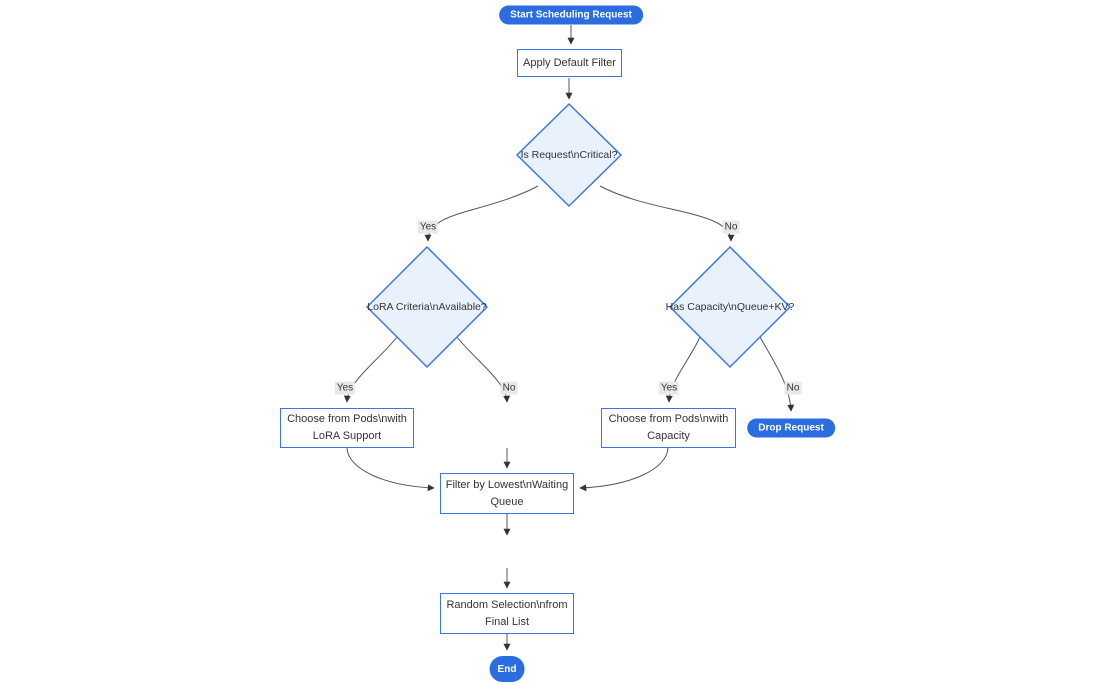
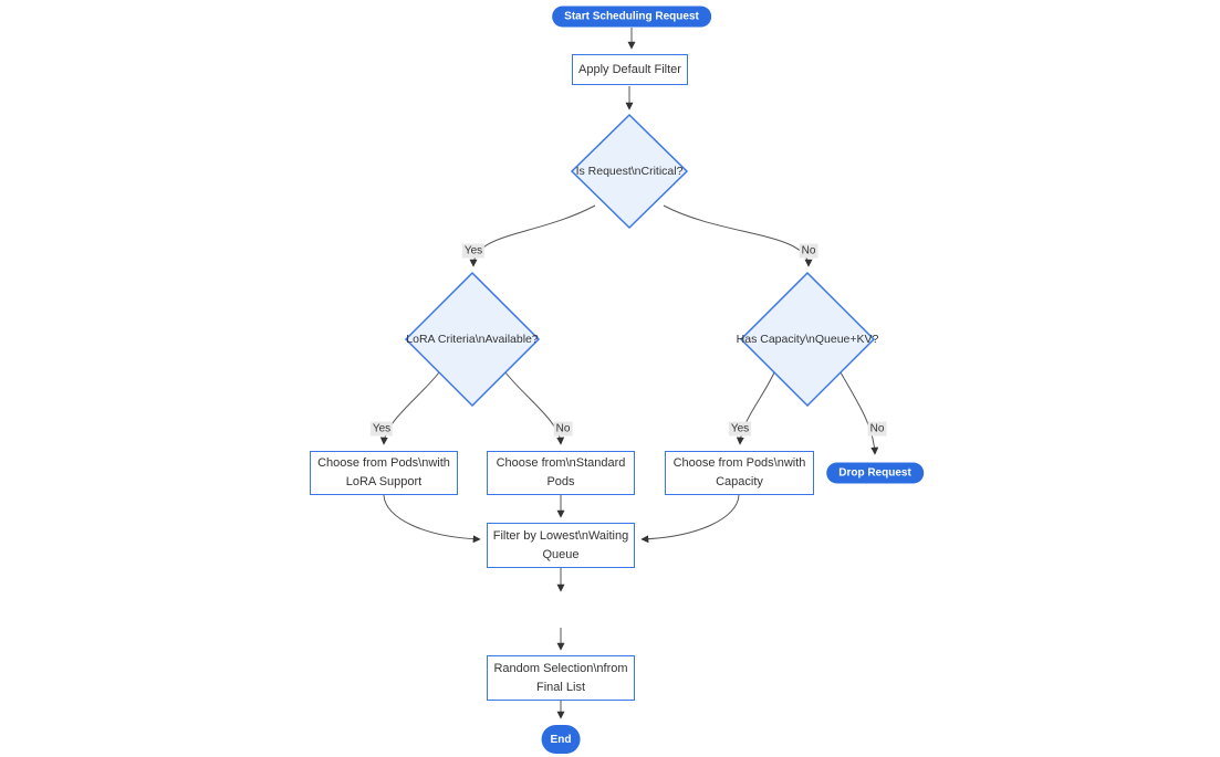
  Start Scheduling Request
  Drop Request
  End
  Apply Default Filter
  Choose from Pods\nwith
  LoRA Support
+ Choose from\nStandard
+ Pods
  Choose from Pods\nwith
  Capacity
  Filter by Lowest\nWaiting
  Queue
  Random Selection\nfrom
  Final List
  Is Request\nCritical?
  LoRA Criteria\nAvailable?
  Has Capacity\nQueue+KV?
  Yes
  No
  Yes
  No
  Yes
  No
